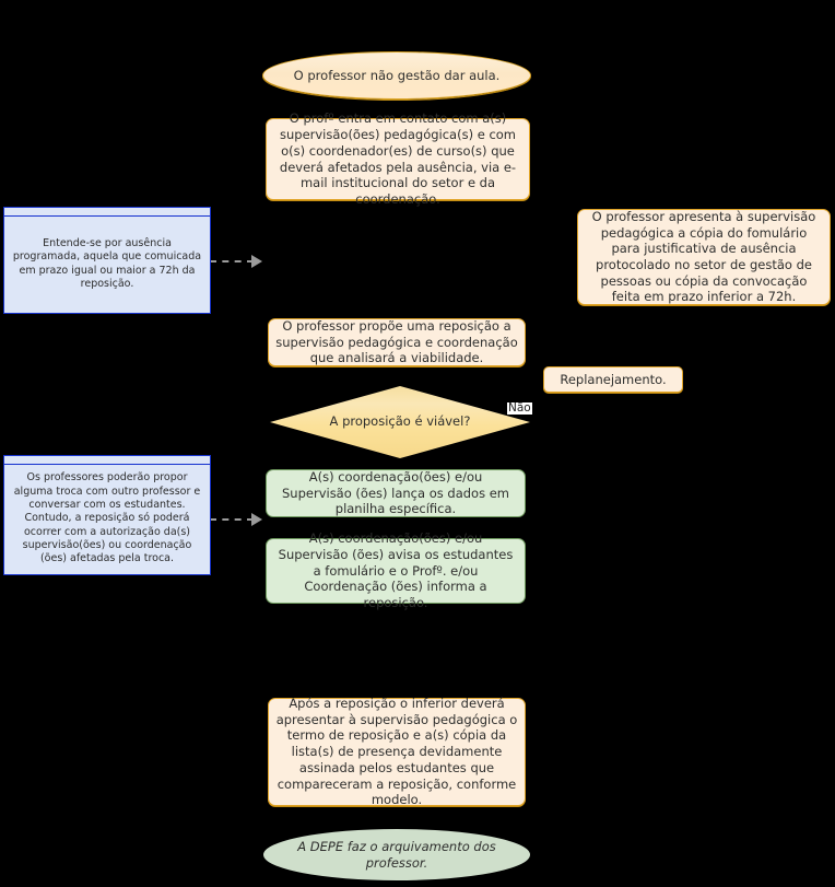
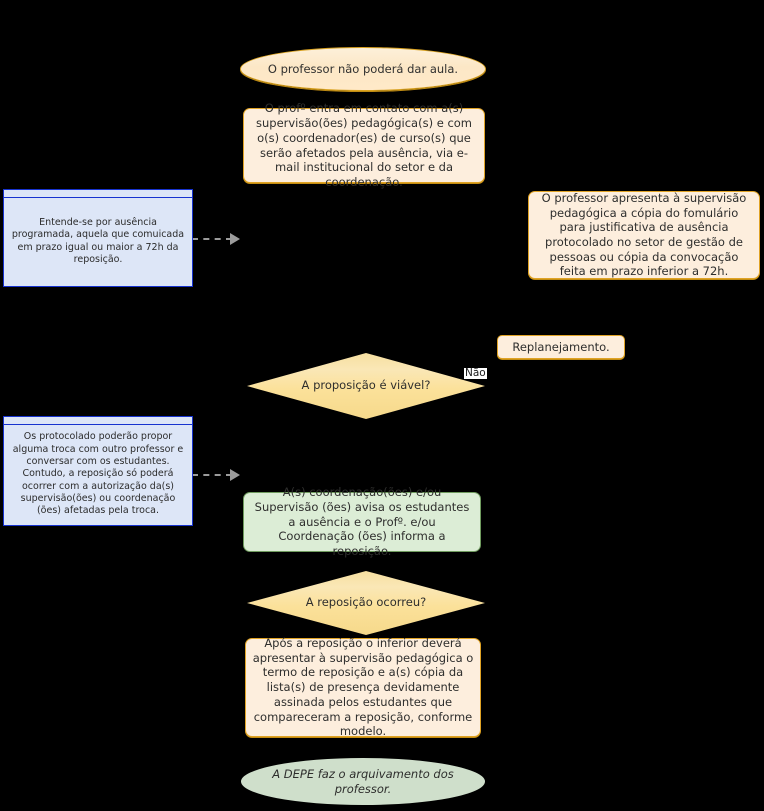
- O professor não gestão dar aula.
+ O professor não poderá dar aula.
- O profº entra em contato com a(s) supervisão(ões) pedagógica(s) e com o(s) coordenador(es) de curso(s) que deverá afetados pela ausência, via e-mail institucional do setor e da coordenação.
+ O profº entra em contato com a(s) supervisão(ões) pedagógica(s) e com o(s) coordenador(es) de curso(s) que serão afetados pela ausência, via e-mail institucional do setor e da coordenação.
  Entende-se por ausência programada, aquela que comuicada em prazo igual ou maior a 72h da reposição.
  O professor apresenta à supervisão pedagógica a cópia do fomulário para justificativa de ausência protocolado no setor de gestão de pessoas ou cópia da convocação feita em prazo inferior a 72h.
- O professor propõe uma reposição a supervisão pedagógica e coordenação que analisará a viabilidade.
  Replanejamento.
  A proposição é viável?
  Não
- Os professores poderão propor alguma troca com outro professor e conversar com os estudantes. Contudo, a reposição só poderá ocorrer com a autorização da(s) supervisão(ões) ou coordenação (ões) afetadas pela troca.
+ Os protocolado poderão propor alguma troca com outro professor e conversar com os estudantes. Contudo, a reposição só poderá ocorrer com a autorização da(s) supervisão(ões) ou coordenação (ões) afetadas pela troca.
- A(s) coordenação(ões) e/ou Supervisão (ões) lança os dados em planilha específica.
- A(s) coordenação(ões) e/ou Supervisão (ões) avisa os estudantes a fomulário e o Profº. e/ou Coordenação (ões) informa a reposição.
+ A(s) coordenação(ões) e/ou Supervisão (ões) avisa os estudantes a ausência e o Profº. e/ou Coordenação (ões) informa a reposição.
+ A reposição ocorreu?
  Após a reposição o inferior deverá apresentar à supervisão pedagógica o termo de reposição e a(s) cópia da lista(s) de presença devidamente assinada pelos estudantes que compareceram a reposição, conforme modelo.
  A DEPE faz o arquivamento dos professor.
